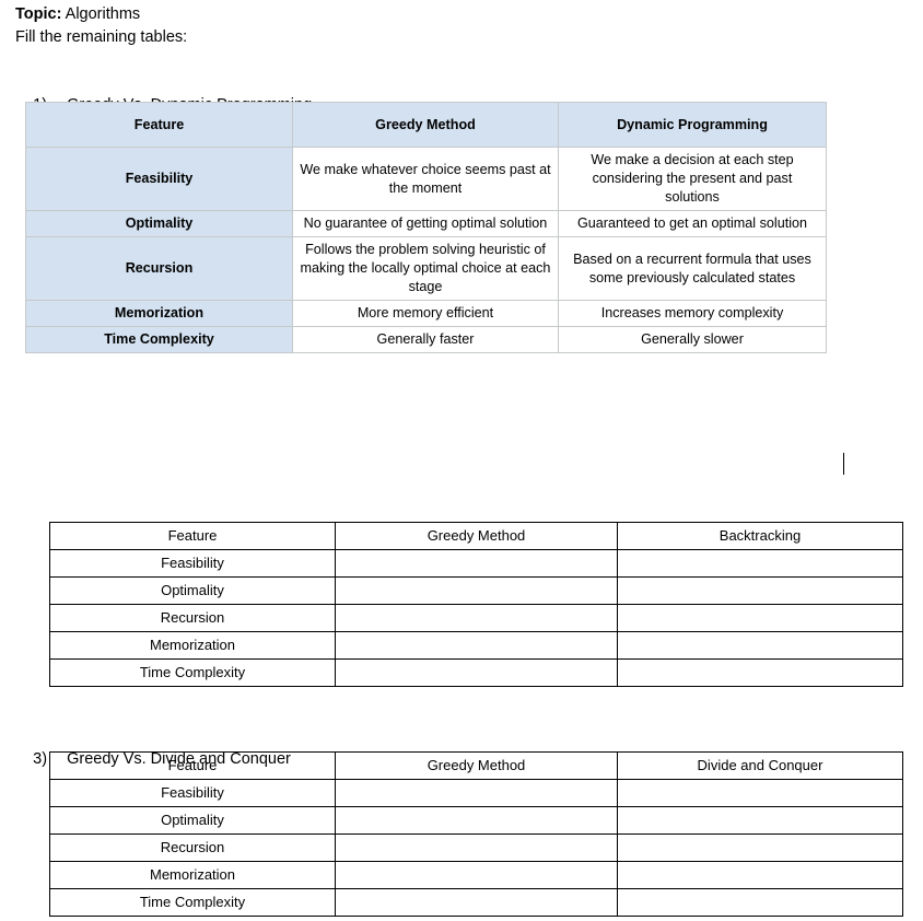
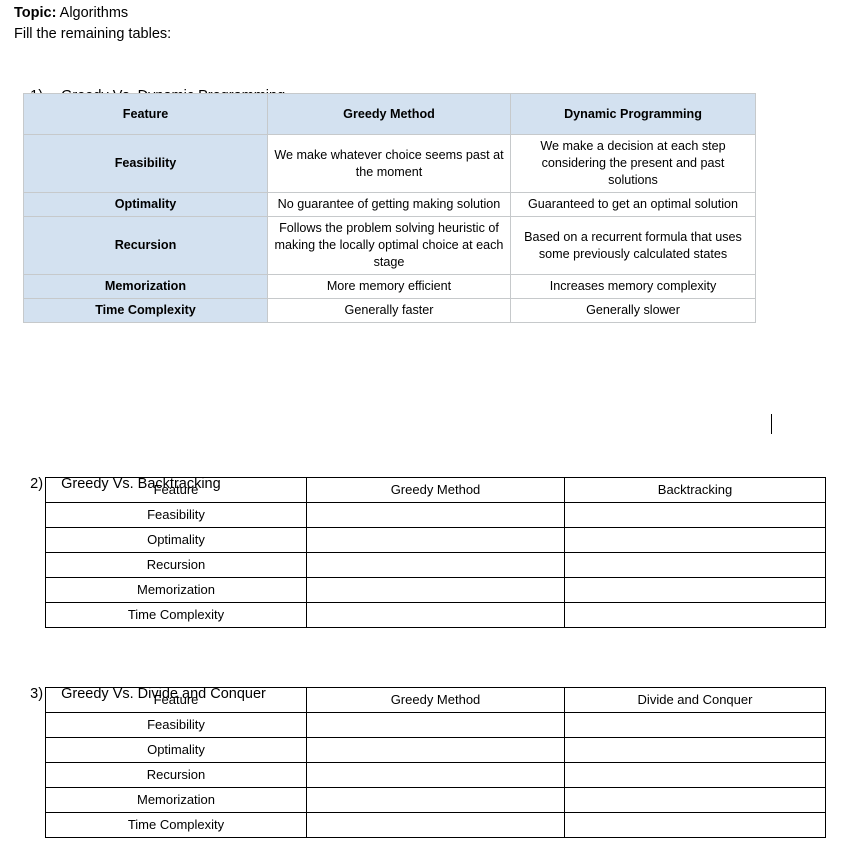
  Topic: Algorithms
  Fill the remaining tables:
  Feature	Greedy Method	Dynamic Programming
  Feasibility	We make whatever choice seems past at the moment	We make a decision at each step considering the present and past solutions
- Optimality	No guarantee of getting optimal solution	Guaranteed to get an optimal solution
+ Optimality	No guarantee of getting making solution	Guaranteed to get an optimal solution
  Recursion	Follows the problem solving heuristic of making the locally optimal choice at each stage	Based on a recurrent formula that uses some previously calculated states
  Memorization	More memory efficient	Increases memory complexity
  Time Complexity	Generally faster	Generally slower
+ 2) Greedy Vs. Backtracking
  Feature	Greedy Method	Backtracking
  Feasibility
  Optimality
  Recursion
  Memorization
  Time Complexity
  3) Greedy Vs. Divide and Conquer
  Feature	Greedy Method	Divide and Conquer
  Feasibility
  Optimality
  Recursion
  Memorization
  Time Complexity
